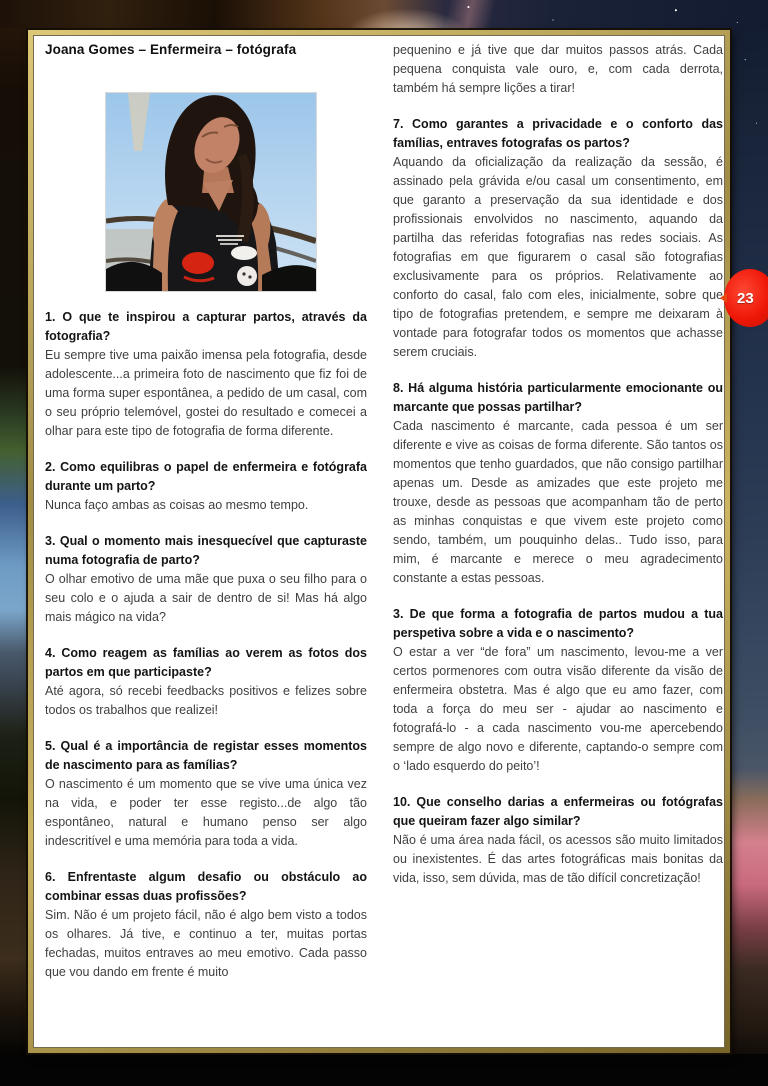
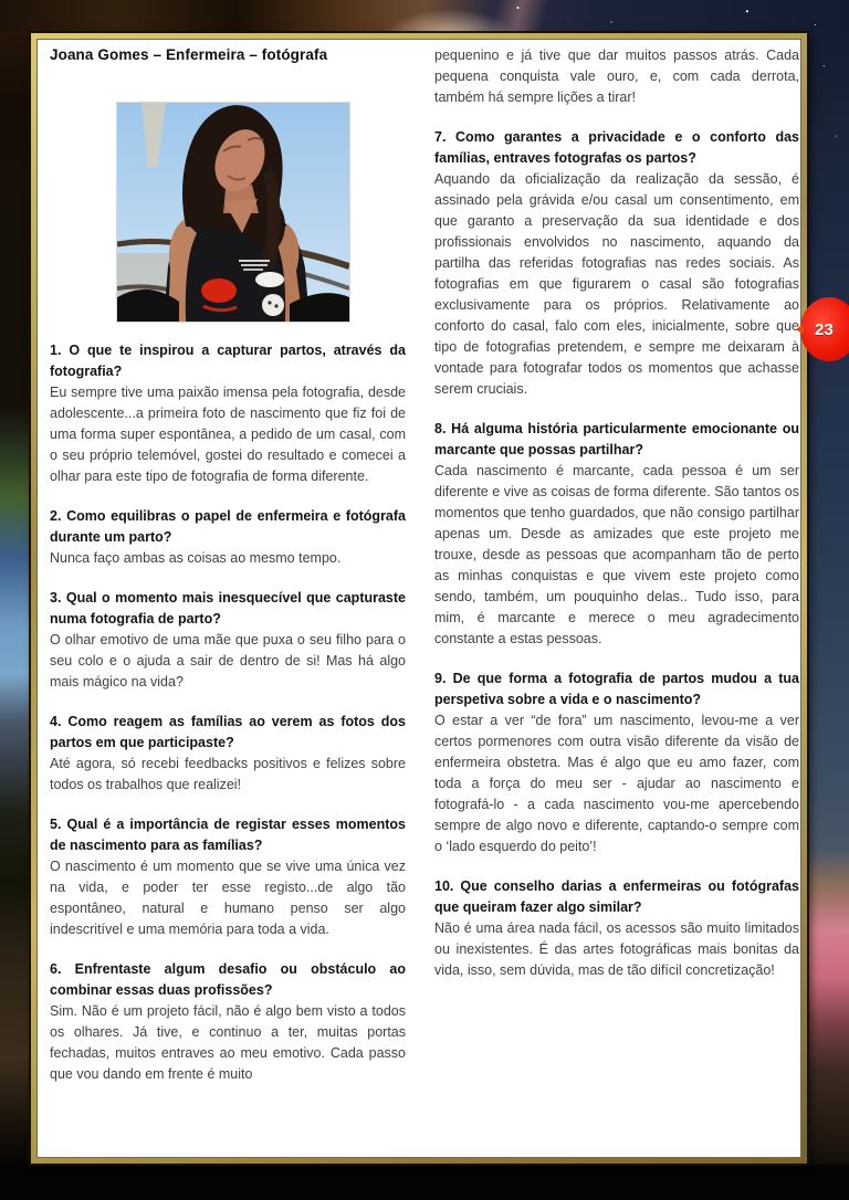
  Joana Gomes – Enfermeira – fotógrafa
  1. O que te inspirou a capturar partos, através da fotografia?
  Eu sempre tive uma paixão imensa pela fotografia, desde adolescente...a primeira foto de nascimento que fiz foi de uma forma super espontânea, a pedido de um casal, com o seu próprio telemóvel, gostei do resultado e comecei a olhar para este tipo de fotografia de forma diferente.
  2. Como equilibras o papel de enfermeira e fotógrafa durante um parto?
  Nunca faço ambas as coisas ao mesmo tempo.
  3. Qual o momento mais inesquecível que capturaste numa fotografia de parto?
  O olhar emotivo de uma mãe que puxa o seu filho para o seu colo e o ajuda a sair de dentro de si! Mas há algo mais mágico na vida?
  4. Como reagem as famílias ao verem as fotos dos partos em que participaste?
  Até agora, só recebi feedbacks positivos e felizes sobre todos os trabalhos que realizei!
  5. Qual é a importância de registar esses momentos de nascimento para as famílias?
  O nascimento é um momento que se vive uma única vez na vida, e poder ter esse registo...de algo tão espontâneo, natural e humano penso ser algo indescritível e uma memória para toda a vida.
  6. Enfrentaste algum desafio ou obstáculo ao combinar essas duas profissões?
  Sim. Não é um projeto fácil, não é algo bem visto a todos os olhares. Já tive, e continuo a ter, muitas portas fechadas, muitos entraves ao meu emotivo. Cada passo que vou dando em frente é muito
  pequenino e já tive que dar muitos passos atrás. Cada pequena conquista vale ouro, e, com cada derrota, também há sempre lições a tirar!
  7. Como garantes a privacidade e o conforto das famílias, entraves fotografas os partos?
  Aquando da oficialização da realização da sessão, é assinado pela grávida e/ou casal um consentimento, em que garanto a preservação da sua identidade e dos profissionais envolvidos no nascimento, aquando da partilha das referidas fotografias nas redes sociais. As fotografias em que figurarem o casal são fotografias exclusivamente para os próprios. Relativamente ao conforto do casal, falo com eles, inicialmente, sobre qu tipo de fotografias pretendem, e sempre me deixaram à vontade para fotografar todos os momentos que achasse serem cruciais.
  8. Há alguma história particularmente emocionante ou marcante que possas partilhar?
  Cada nascimento é marcante, cada pessoa é um ser diferente e vive as coisas de forma diferente. São tantos os momentos que tenho guardados, que não consigo partilhar apenas um. Desde as amizades que este projeto me trouxe, desde as pessoas que acompanham tão de perto as minhas conquistas e que vivem este projeto como sendo, também, um pouquinho delas.. Tudo isso, para mim, é marcante e merece o meu agradecimento constante a estas pessoas.
- 3. De que forma a fotografia de partos mudou a tua perspetiva sobre a vida e o nascimento?
+ 9. De que forma a fotografia de partos mudou a tua perspetiva sobre a vida e o nascimento?
  O estar a ver “de fora” um nascimento, levou-me a ver certos pormenores com outra visão diferente da visão de enfermeira obstetra. Mas é algo que eu amo fazer, com toda a força do meu ser - ajudar ao nascimento e fotografá-lo - a cada nascimento vou-me apercebendo sempre de algo novo e diferente, captando-o sempre com o ‘lado esquerdo do peito’!
  10. Que conselho darias a enfermeiras ou fotógrafas que queiram fazer algo similar?
  Não é uma área nada fácil, os acessos são muito limitados ou inexistentes. É das artes fotográficas mais bonitas da vida, isso, sem dúvida, mas de tão difícil concretização!
  23
